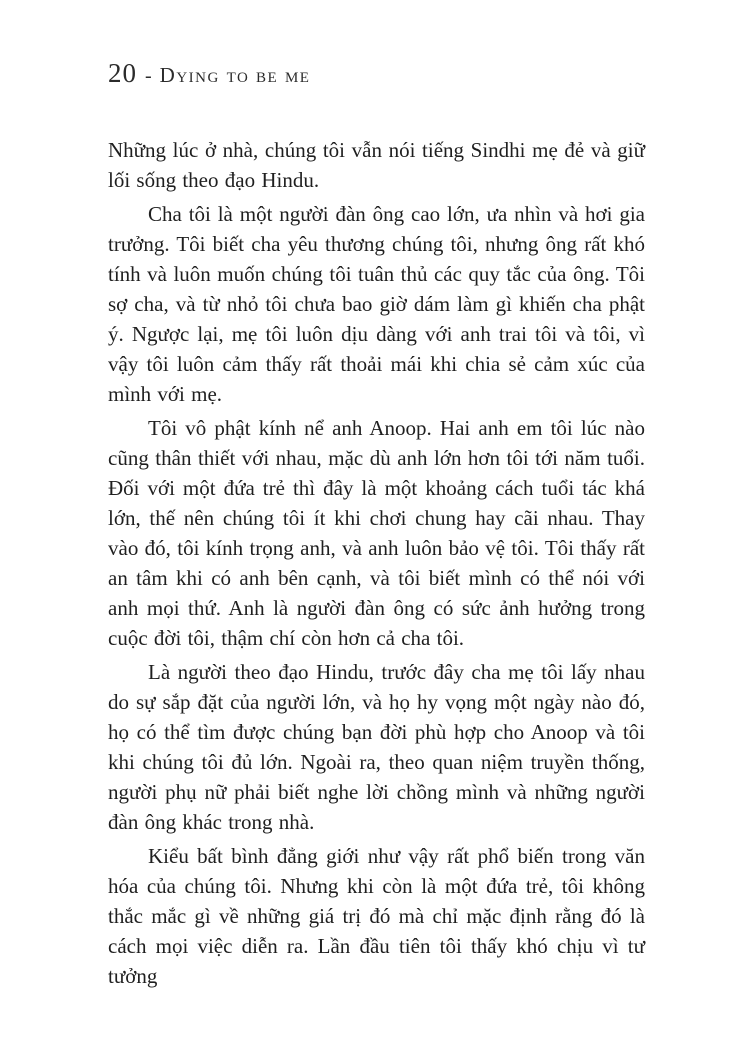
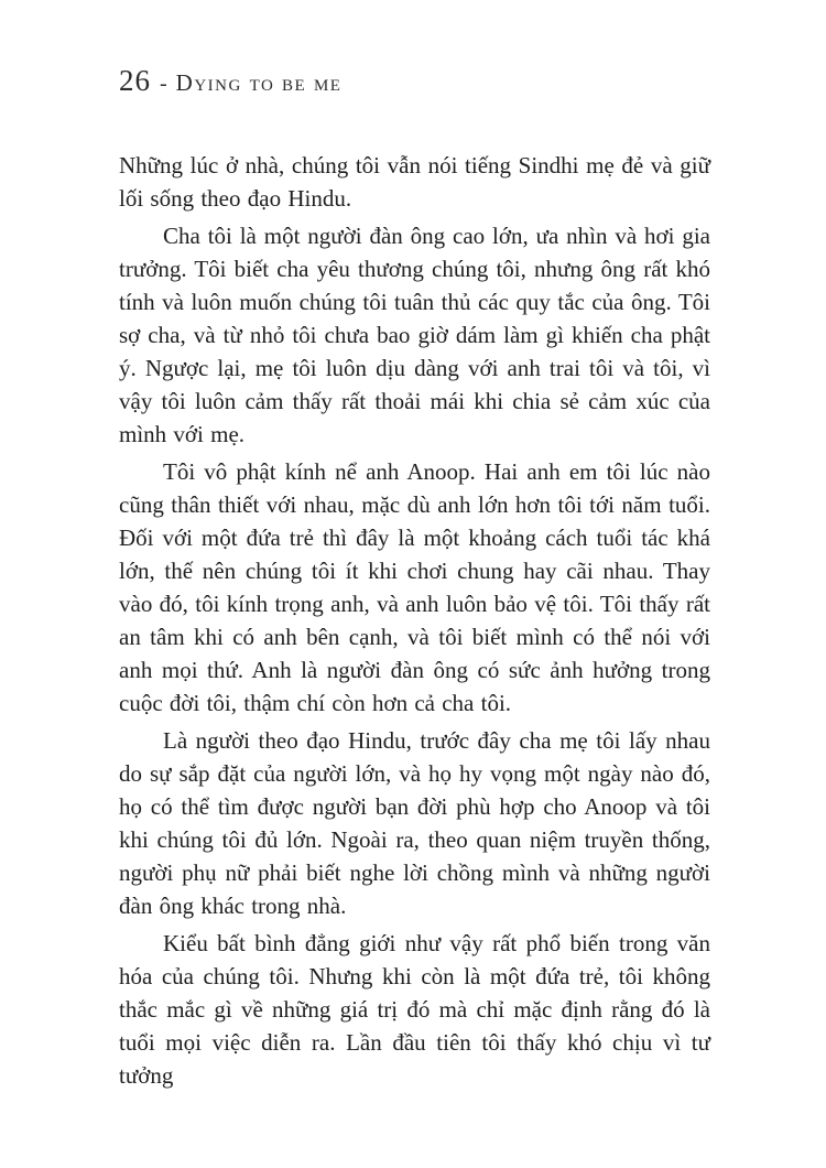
- 20
+ 26
  -
  Dying to be me
  Những lúc ở nhà, chúng tôi vẫn nói tiếng Sindhi mẹ đẻ và giữ lối sống theo đạo Hindu.
  Cha tôi là một người đàn ông cao lớn, ưa nhìn và hơi gia trưởng. Tôi biết cha yêu thương chúng tôi, nhưng ông rất khó tính và luôn muốn chúng tôi tuân thủ các quy tắc của ông. Tôi sợ cha, và từ nhỏ tôi chưa bao giờ dám làm gì khiến cha phật ý. Ngược lại, mẹ tôi luôn dịu dàng với anh trai tôi và tôi, vì vậy tôi luôn cảm thấy rất thoải mái khi chia sẻ cảm xúc của mình với mẹ.
  Tôi vô phật kính nể anh Anoop. Hai anh em tôi lúc nào cũng thân thiết với nhau, mặc dù anh lớn hơn tôi tới năm tuổi. Đối với một đứa trẻ thì đây là một khoảng cách tuổi tác khá lớn, thế nên chúng tôi ít khi chơi chung hay cãi nhau. Thay vào đó, tôi kính trọng anh, và anh luôn bảo vệ tôi. Tôi thấy rất an tâm khi có anh bên cạnh, và tôi biết mình có thể nói với anh mọi thứ. Anh là người đàn ông có sức ảnh hưởng trong cuộc đời tôi, thậm chí còn hơn cả cha tôi.
- Là người theo đạo Hindu, trước đây cha mẹ tôi lấy nhau do sự sắp đặt của người lớn, và họ hy vọng một ngày nào đó, họ có thể tìm được chúng bạn đời phù hợp cho Anoop và tôi khi chúng tôi đủ lớn. Ngoài ra, theo quan niệm truyền thống, người phụ nữ phải biết nghe lời chồng mình và những người đàn ông khác trong nhà.
+ Là người theo đạo Hindu, trước đây cha mẹ tôi lấy nhau do sự sắp đặt của người lớn, và họ hy vọng một ngày nào đó, họ có thể tìm được người bạn đời phù hợp cho Anoop và tôi khi chúng tôi đủ lớn. Ngoài ra, theo quan niệm truyền thống, người phụ nữ phải biết nghe lời chồng mình và những người đàn ông khác trong nhà.
- Kiểu bất bình đẳng giới như vậy rất phổ biến trong văn hóa của chúng tôi. Nhưng khi còn là một đứa trẻ, tôi không thắc mắc gì về những giá trị đó mà chỉ mặc định rằng đó là cách mọi việc diễn ra. Lần đầu tiên tôi thấy khó chịu vì tư tưởng
+ Kiểu bất bình đẳng giới như vậy rất phổ biến trong văn hóa của chúng tôi. Nhưng khi còn là một đứa trẻ, tôi không thắc mắc gì về những giá trị đó mà chỉ mặc định rằng đó là tuổi mọi việc diễn ra. Lần đầu tiên tôi thấy khó chịu vì tư tưởng
